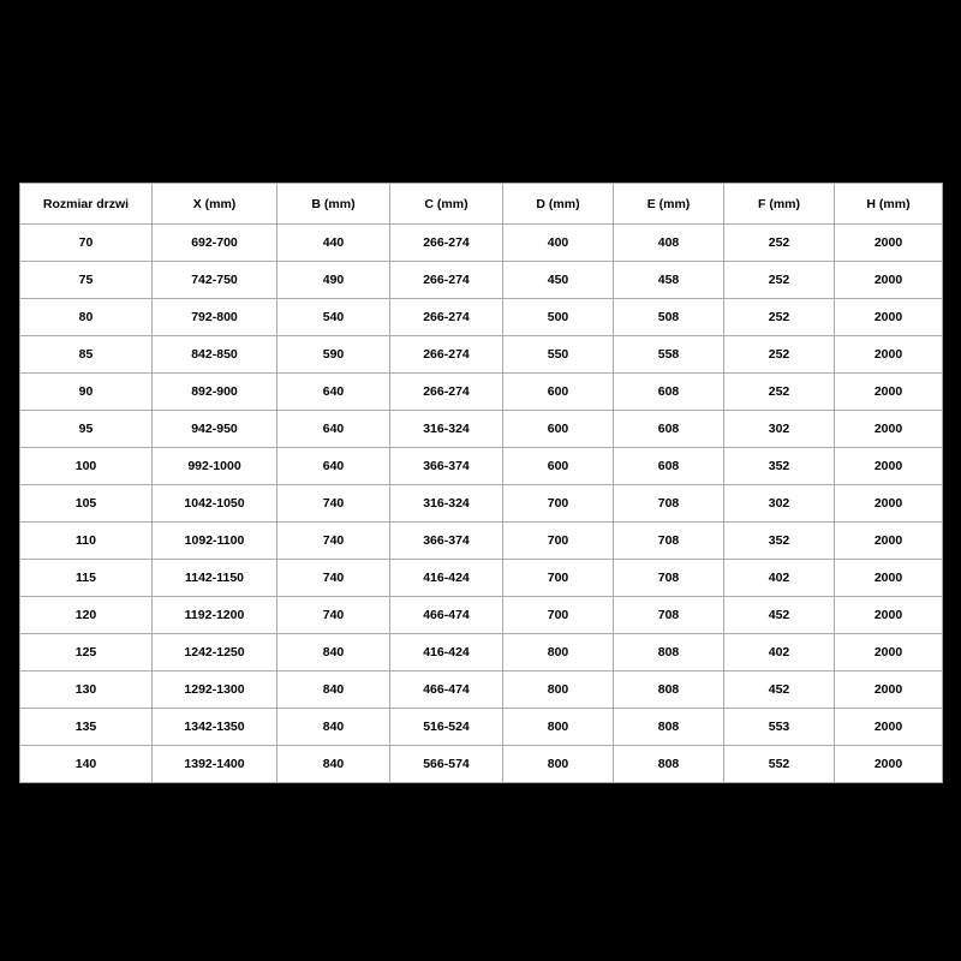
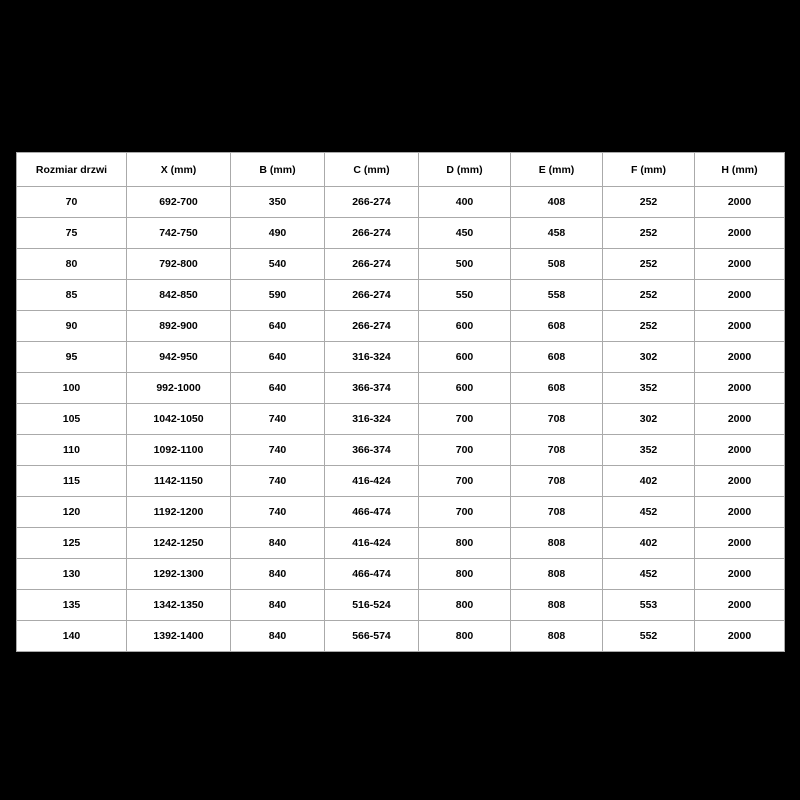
  Rozmiar drzwi	X (mm)	B (mm)	C (mm)	D (mm)	E (mm)	F (mm)	H (mm)
- 70	692-700	440	266-274	400	408	252	2000
+ 70	692-700	350	266-274	400	408	252	2000
  75	742-750	490	266-274	450	458	252	2000
  80	792-800	540	266-274	500	508	252	2000
  85	842-850	590	266-274	550	558	252	2000
  90	892-900	640	266-274	600	608	252	2000
  95	942-950	640	316-324	600	608	302	2000
  100	992-1000	640	366-374	600	608	352	2000
  105	1042-1050	740	316-324	700	708	302	2000
  110	1092-1100	740	366-374	700	708	352	2000
  115	1142-1150	740	416-424	700	708	402	2000
  120	1192-1200	740	466-474	700	708	452	2000
  125	1242-1250	840	416-424	800	808	402	2000
  130	1292-1300	840	466-474	800	808	452	2000
  135	1342-1350	840	516-524	800	808	553	2000
  140	1392-1400	840	566-574	800	808	552	2000
